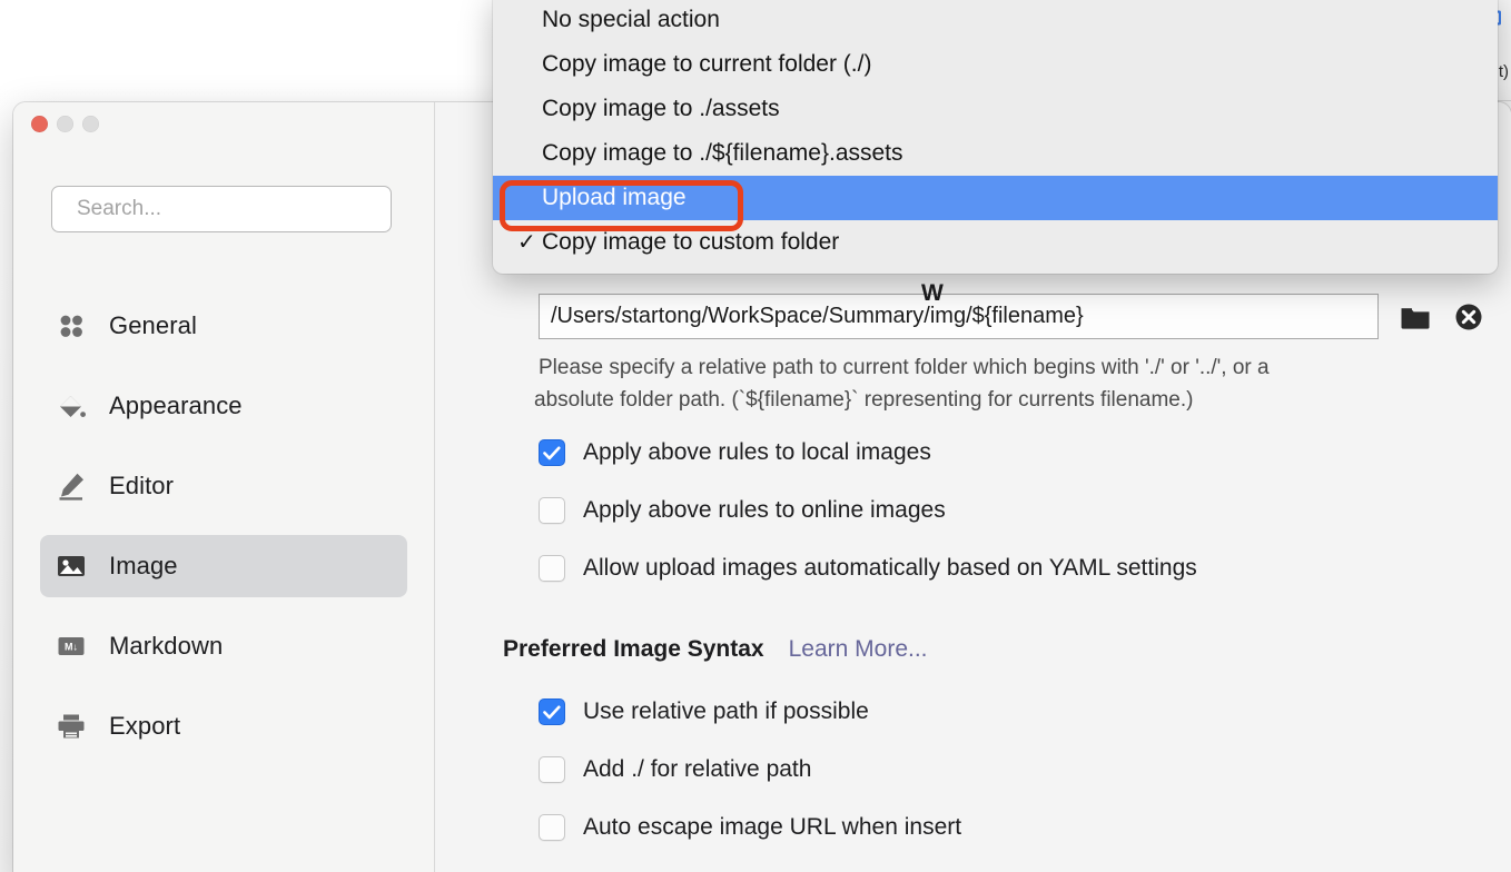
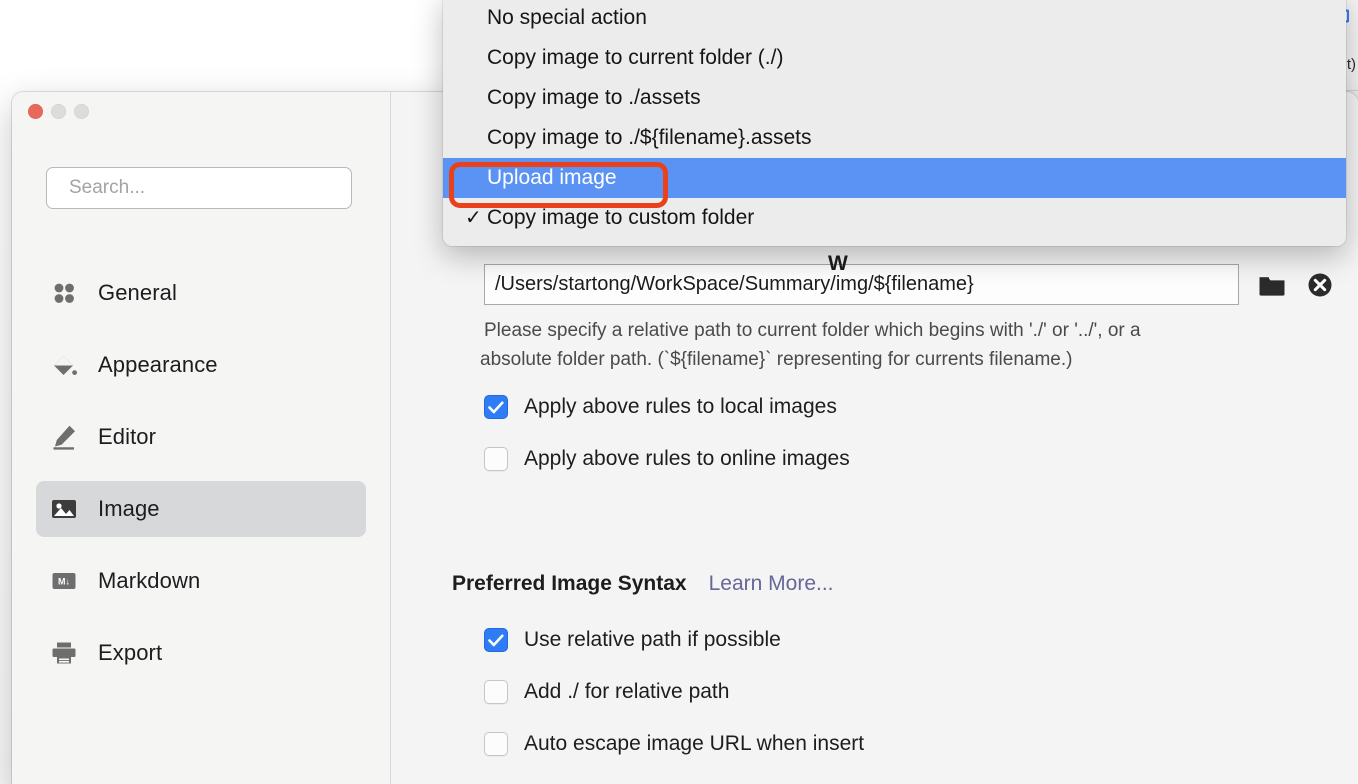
  t)
  Search...
  General
  Appearance
  Editor
  Image
  M↓
  Markdown
  Export
  W
  /Users/startong/WorkSpace/Summary/img/${filename}
  Please specify a relative path to current folder which begins with './' or '../', or a
  absolute folder path. (`${filename}` representing for currents filename.)
  Apply above rules to local images
  Apply above rules to online images
- Allow upload images automatically based on YAML settings
  Preferred Image Syntax
  Learn More...
  Use relative path if possible
  Add ./ for relative path
  Auto escape image URL when insert
  No special action
  Copy image to current folder (./)
  Copy image to ./assets
  Copy image to ./${filename}.assets
  Upload image
  ✓
  Copy image to custom folder
